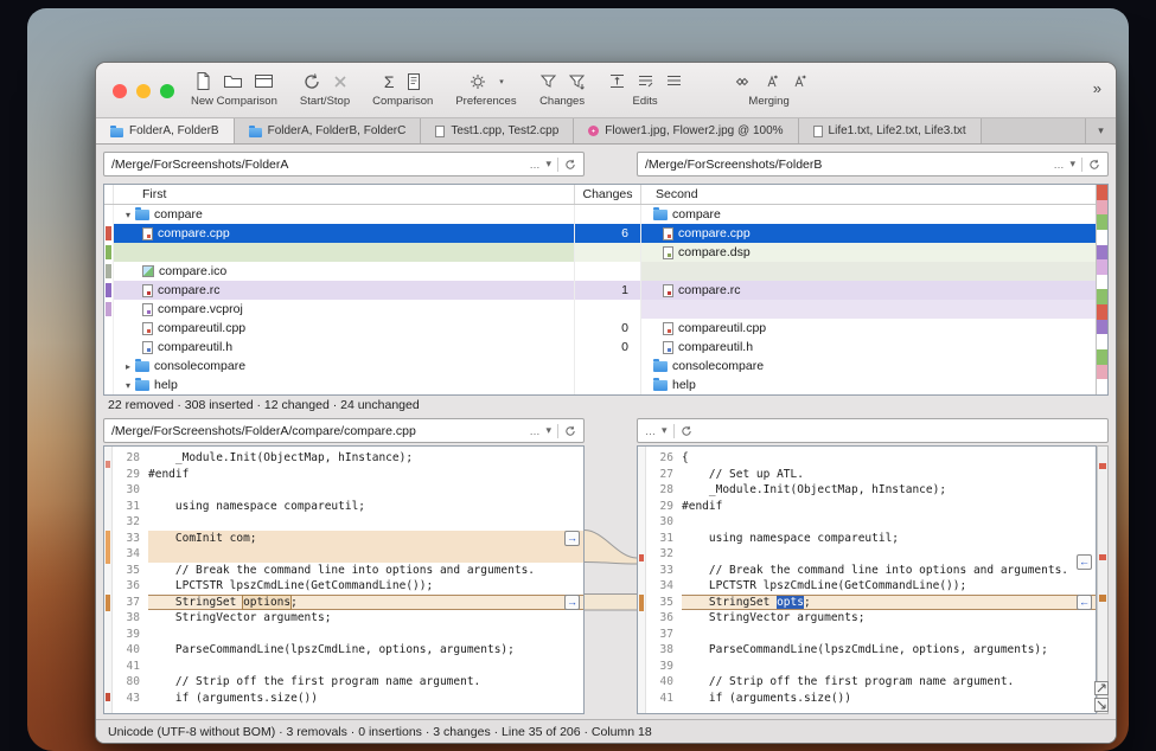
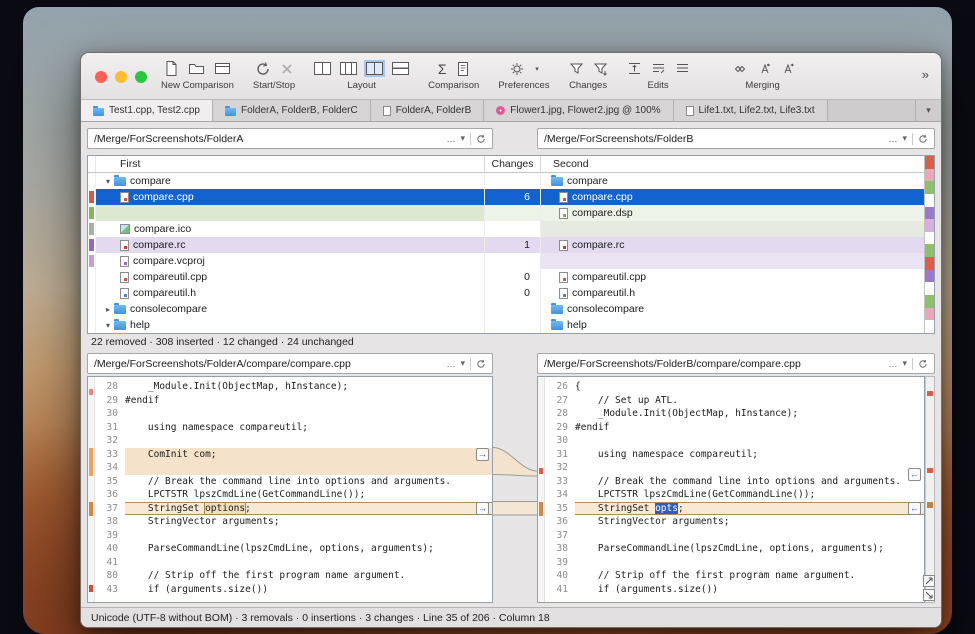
  New Comparison
  Start/Stop
+ Layout
  Σ
  Comparison
  Preferences
  Changes
  Edits
  Merging
  »
- FolderA, FolderB
+ Test1.cpp, Test2.cpp
  FolderA, FolderB, FolderC
- Test1.cpp, Test2.cpp
+ FolderA, FolderB
  Flower1.jpg, Flower2.jpg @ 100%
  Life1.txt, Life2.txt, Life3.txt
  ▾
  /Merge/ForScreenshots/FolderA
  …
  ▾
  /Merge/ForScreenshots/FolderB
  …
  ▾
  First
  Changes
  Second
  ▾
  compare
  compare
  compare.cpp
  6
  compare.cpp
  compare.dsp
  compare.ico
  compare.rc
  1
  compare.rc
  compare.vcproj
  compareutil.cpp
  0
  compareutil.cpp
  compareutil.h
  0
  compareutil.h
  ▸
  consolecompare
  consolecompare
  ▾
  help
  help
  22 removed · 308 inserted · 12 changed · 24 unchanged
  /Merge/ForScreenshots/FolderA/compare/compare.cpp
  …
  ▾
+ /Merge/ForScreenshots/FolderB/compare/compare.cpp
  …
  ▾
  28
  _Module.Init(ObjectMap, hInstance);
  29
  #endif
  30
  31
  using namespace compareutil;
  32
  33
  ComInit com;
  34
  35
  // Break the command line into options and arguments.
  36
  LPCTSTR lpszCmdLine(GetCommandLine());
  37
  StringSet options;
  38
  StringVector arguments;
  39
  40
  ParseCommandLine(lpszCmdLine, options, arguments);
  41
  80
  // Strip off the first program name argument.
  43
  if (arguments.size())
  →
  →
  26
  {
  27
  // Set up ATL.
  28
  _Module.Init(ObjectMap, hInstance);
  29
  #endif
  30
  31
  using namespace compareutil;
  32
  33
  // Break the command line into options and arguments.
  34
  LPCTSTR lpszCmdLine(GetCommandLine());
  35
  StringSet opts;
  36
  StringVector arguments;
  37
  38
  ParseCommandLine(lpszCmdLine, options, arguments);
  39
  40
  // Strip off the first program name argument.
  41
  if (arguments.size())
  ←
  ←
  Unicode (UTF-8 without BOM) · 3 removals · 0 insertions · 3 changes · Line 35 of 206 · Column 18
